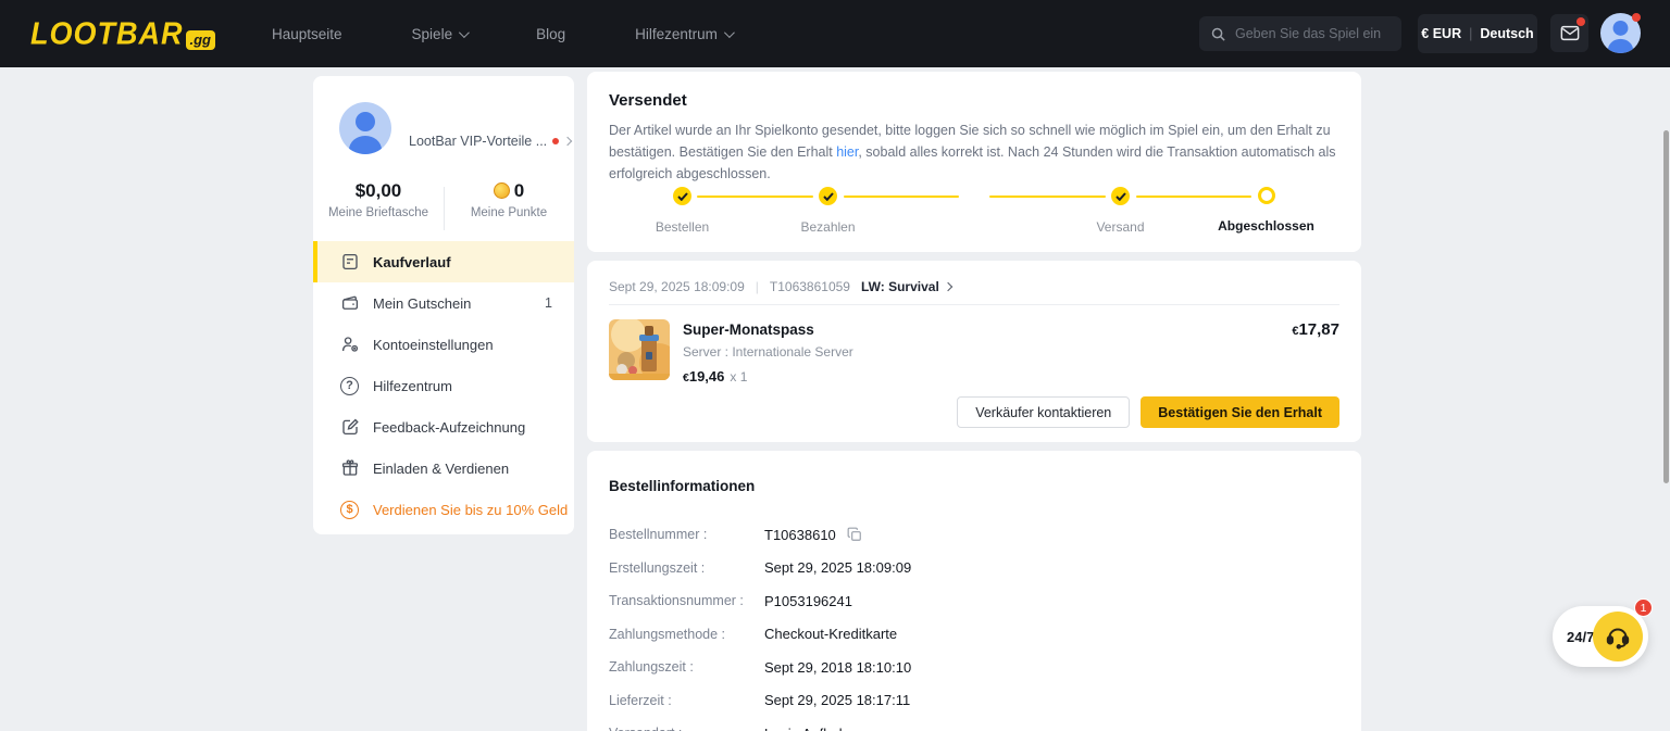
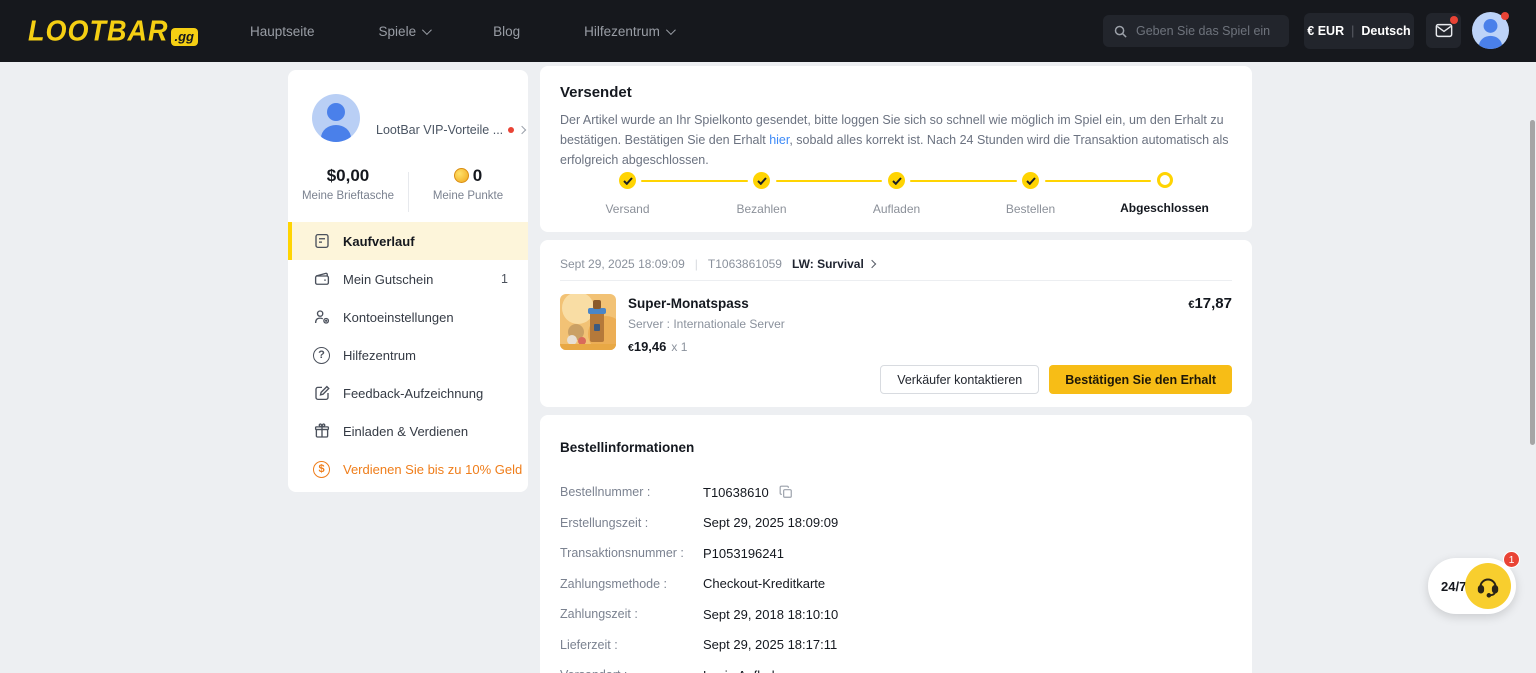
  LOOTBAR
  .gg
  Hauptseite
  Spiele
  Blog
  Hilfezentrum
  Geben Sie das Spiel ein
  € EUR
  |
  Deutsch
  LootBar VIP-Vorteile ...
  $0,00
  Meine Brieftasche
  0
  Meine Punkte
  Kaufverlauf
  Mein Gutschein
  1
  Kontoeinstellungen
  ?
  Hilfezentrum
  Feedback-Aufzeichnung
  Einladen & Verdienen
  $
  Verdienen Sie bis zu 10% Geld
  Versendet
  Der Artikel wurde an Ihr Spielkonto gesendet, bitte loggen Sie sich so schnell wie möglich im Spiel ein, um den Erhalt zu bestätigen. Bestätigen Sie den Erhalt hier, sobald alles korrekt ist. Nach 24 Stunden wird die Transaktion automatisch als erfolgreich abgeschlossen.
- Bestellen
+ Versand
  Bezahlen
+ Aufladen
- Versand
+ Bestellen
  Abgeschlossen
  Sept 29, 2025 18:09:09
  |
  T1063861059
  LW: Survival
  Super-Monatspass
  Server : Internationale Server
  €19,46 x 1
  €17,87
  Verkäufer kontaktieren
  Bestätigen Sie den Erhalt
  Bestellinformationen
  Bestellnummer :
  T10638610
  Erstellungszeit :
  Sept 29, 2025 18:09:09
  Transaktionsnummer :
  P1053196241
  Zahlungsmethode :
  Checkout-Kreditkarte
  Zahlungszeit :
  Sept 29, 2018 18:10:10
  Lieferzeit :
  Sept 29, 2025 18:17:11
  24/7
  1
